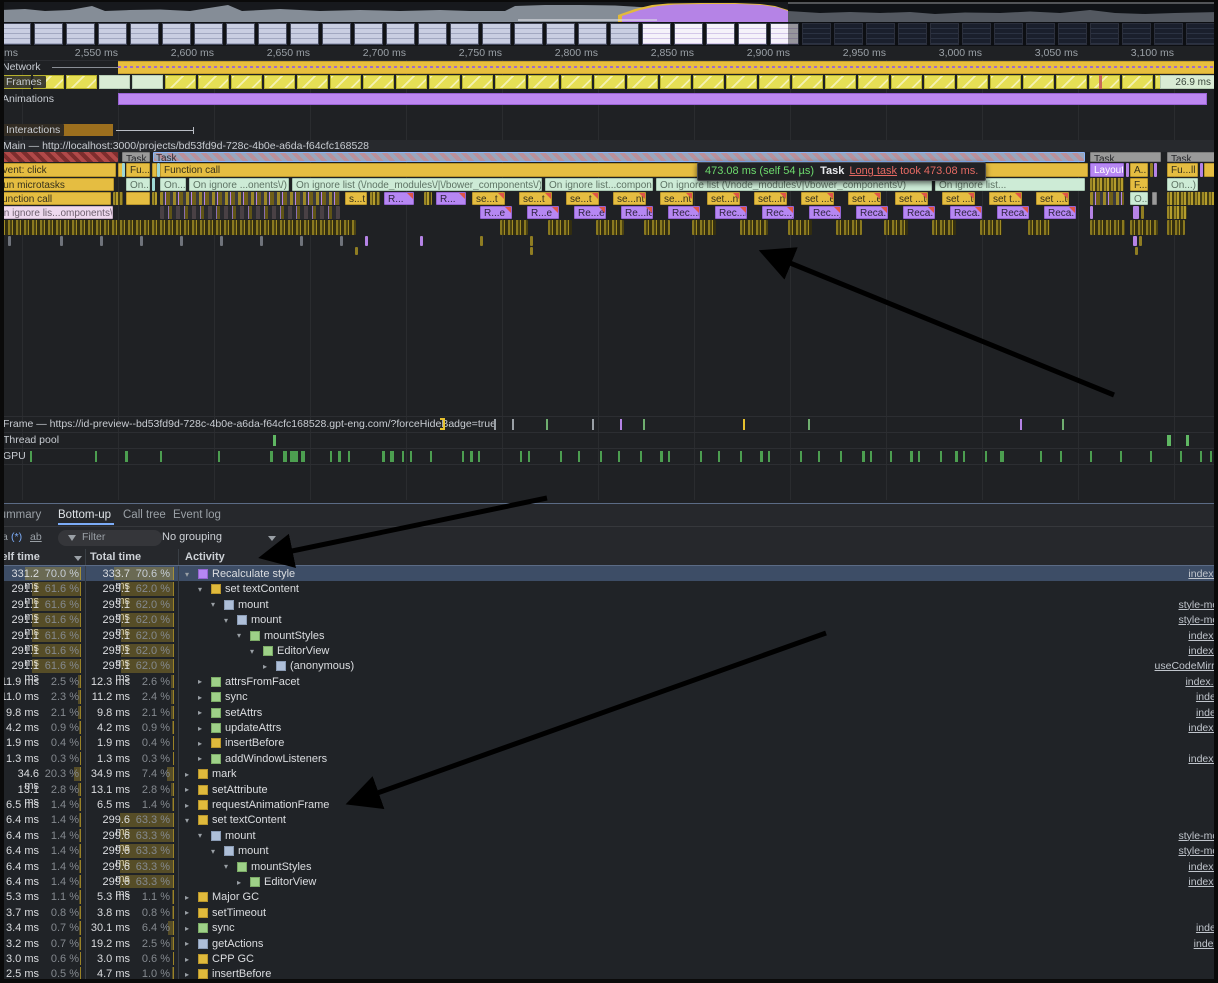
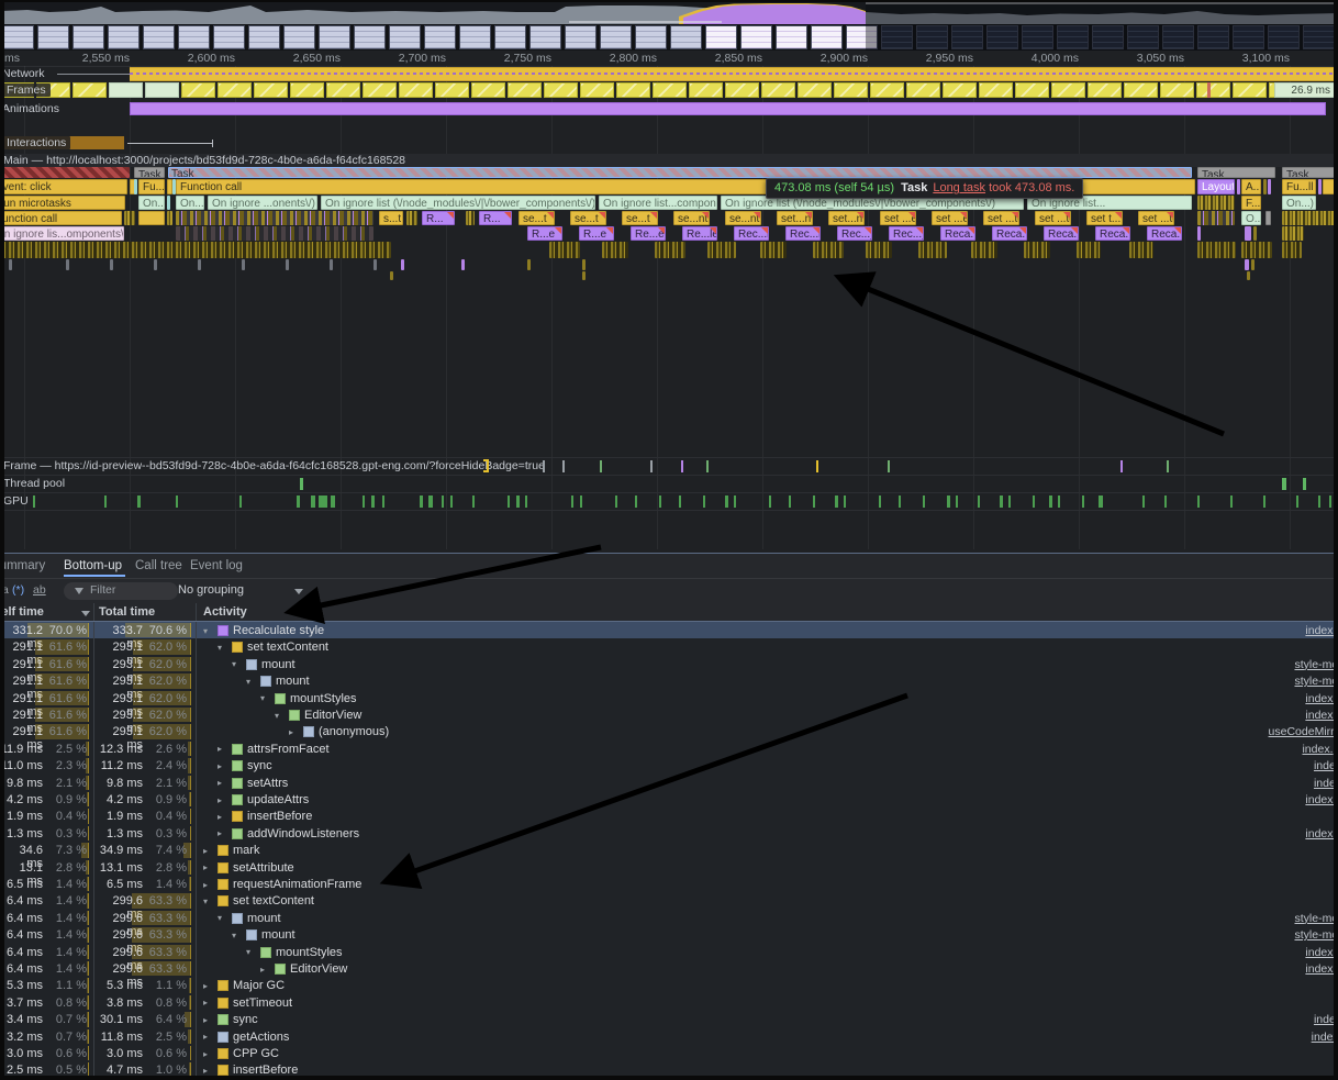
  ms
  2,550 ms
  2,600 ms
  2,650 ms
  2,700 ms
  2,750 ms
  2,800 ms
  2,850 ms
  2,900 ms
  2,950 ms
- 3,000 ms
+ 4,000 ms
  3,050 ms
  3,100 ms
  Network
  Frames
  26.9 ms
  Animations
  Interactions
  Main — http://localhost:3000/projects/bd53fd9d-728c-4b0e-a6da-f64cfc168528
  Task
  Task
  Task
  Task
  vent: click
  Fu...
  Function call
  Layout
  A...
  Fu...ll
  un microtasks
  On...
  On ignore ...onents\/)
  On ignore list (\/node_modules\/|\/bower_components\/)
  On ignore list...compon
  On ignore list (\/node_modules\/|\/bower_components\/)
  On ignore list...
  F...
  On...)
  unction call
  s...t
  R...
  R...
  se...t
  se...t
  se...t
  se...nt
  se...nt
  set...nt
  set...nt
  set ...e
  set ...e
  set ...t
  set ...t
  set t...t
  set ...t
  O..
  n ignore lis...omponents\
  R...e
  R...e
  Re...e
  Re...le
  Rec...l
  Rec...l
  473.08 ms (self 54 µs) Task Long task took 473.08 ms.
  Frame — https://id-preview--bd53fd9d-728c-4b0e-a6da-f64cfc168528.gpt-eng.com/?forceHideBadge=true
  Thread pool
  GPU
  mmary
  Bottom-up
  Call tree
  Event log
  a
  (*)
  ab
  Filter
  No grouping
  elf time
  Total time
  Activity
  331.2 ms
  70.0 %
  333.7 ms
  70.6 %
  ▾
  Recalculate style
  291.1 ms
  61.6 %
  293.1 ms
  62.0 %
  ▾
  set textContent
  291.1 ms
  61.6 %
  293.1 ms
  62.0 %
  ▾
  mount
  style-m
  291.1 ms
  61.6 %
  293.1 ms
  62.0 %
  ▾
  mount
  style-m
  291.1 ms
  61.6 %
  293.1 ms
  62.0 %
  ▾
  mountStyles
  291.1 ms
  61.6 %
  293.1 ms
  62.0 %
  ▾
  EditorView
  291.1 ms
  61.6 %
  293.1 ms
  62.0 %
  ▸
  (anonymous)
  useCodeMirr
  11.9 ms
  2.5 %
  12.3 ms
  2.6 %
  ▸
  attrsFromFacet
  11.0 ms
  2.3 %
  11.2 ms
  2.4 %
  ▸
  sync
  9.8 ms
  2.1 %
  9.8 ms
  2.1 %
  ▸
  setAttrs
  4.2 ms
  0.9 %
  4.2 ms
  0.9 %
  ▸
  updateAttrs
  1.9 ms
  0.4 %
  1.9 ms
  0.4 %
  ▸
  insertBefore
  1.3 ms
  0.3 %
  1.3 ms
  0.3 %
  ▸
  addWindowListeners
  34.6 ms
- 20.3 %
+ 7.3 %
  34.9 ms
  7.4 %
  ▸
  mark
  13.1 ms
  2.8 %
  13.1 ms
  2.8 %
  ▸
  setAttribute
  6.5 ms
  1.4 %
  6.5 ms
  1.4 %
  ▸
  requestAnimationFrame
  6.4 ms
  1.4 %
  299.6 ms
  63.3 %
  ▾
  set textContent
  6.4 ms
  1.4 %
  299.6 ms
  63.3 %
  ▾
  mount
  style-m
  6.4 ms
  1.4 %
  299.6 ms
  63.3 %
  ▾
  mount
  style-m
  6.4 ms
  1.4 %
  299.6 ms
  63.3 %
  ▾
  mountStyles
  6.4 ms
  1.4 %
  299.6 ms
  63.3 %
  ▸
  EditorView
  5.3 ms
  1.1 %
  5.3 ms
  1.1 %
  ▸
  Major GC
  3.7 ms
  0.8 %
  3.8 ms
  0.8 %
  ▸
  setTimeout
  3.4 ms
  0.7 %
  30.1 ms
  6.4 %
  ▸
  sync
  3.2 ms
  0.7 %
- 19.2 ms
+ 11.8 ms
  2.5 %
  ▸
  getActions
  3.0 ms
  0.6 %
  3.0 ms
  0.6 %
  ▸
  CPP GC
  2.5 ms
  0.5 %
  4.7 ms
  1.0 %
  ▸
  insertBefore
